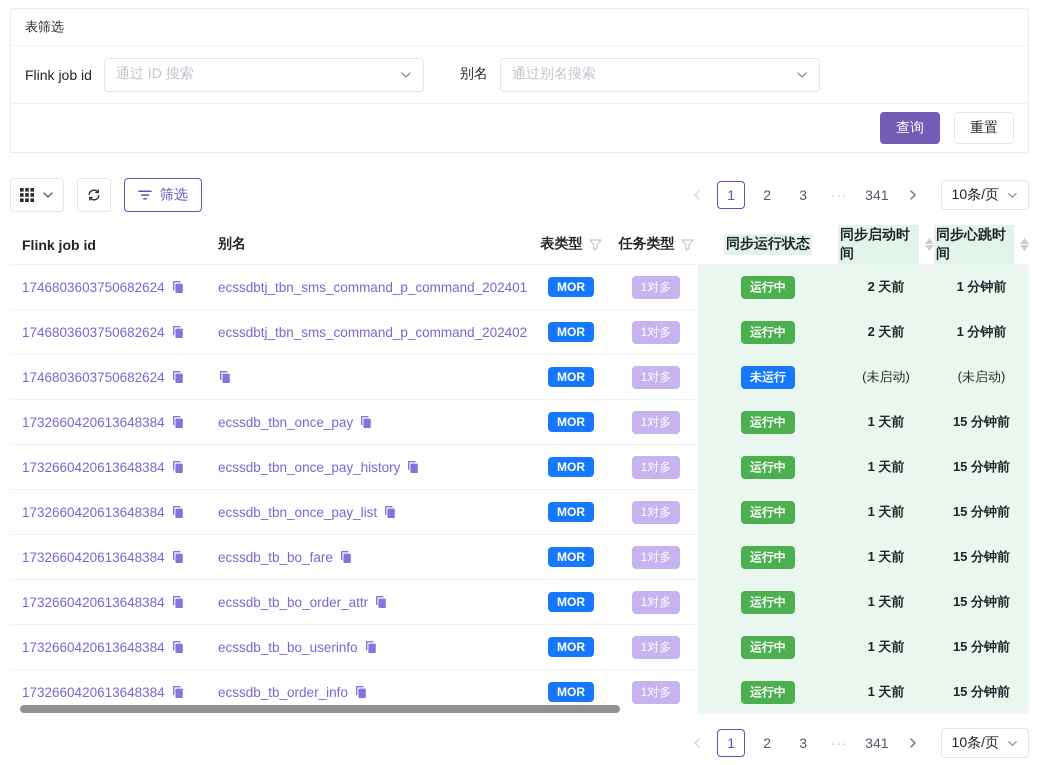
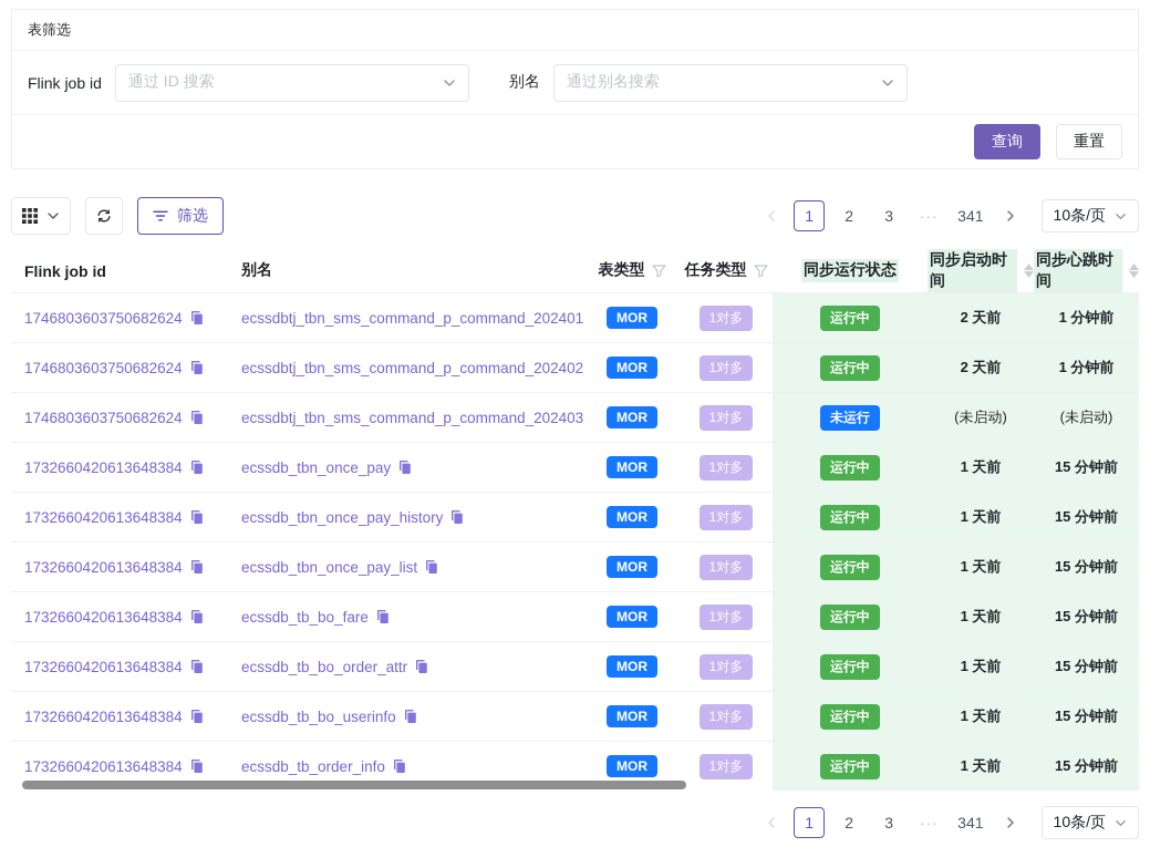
  表筛选
  Flink job id
  通过 ID 搜索
  别名
  通过别名搜索
  查询
  重置
  筛选
  1
  2
  3
  ···
  341
  10条/页
  Flink job id
  别名
  表类型
  任务类型
  同步运行状态
  同步启动时间
  同步心跳时间
  1746803603750682624
  ecssdbtj_tbn_sms_command_p_command_202401
  MOR
  1对多
  运行中
  2 天前
  1 分钟前
  1746803603750682624
  ecssdbtj_tbn_sms_command_p_command_202402
  MOR
  1对多
  运行中
  2 天前
  1 分钟前
  1746803603750682624
+ ecssdbtj_tbn_sms_command_p_command_202403
  MOR
  1对多
  未运行
  (未启动)
  (未启动)
  1732660420613648384
  ecssdb_tbn_once_pay
  MOR
  1对多
  运行中
  1 天前
  15 分钟前
  1732660420613648384
  ecssdb_tbn_once_pay_history
  MOR
  1对多
  运行中
  1 天前
  15 分钟前
  1732660420613648384
  ecssdb_tbn_once_pay_list
  MOR
  1对多
  运行中
  1 天前
  15 分钟前
  1732660420613648384
  ecssdb_tb_bo_fare
  MOR
  1对多
  运行中
  1 天前
  15 分钟前
  1732660420613648384
  ecssdb_tb_bo_order_attr
  MOR
  1对多
  运行中
  1 天前
  15 分钟前
  1732660420613648384
  ecssdb_tb_bo_userinfo
  MOR
  1对多
  运行中
  1 天前
  15 分钟前
  1732660420613648384
  ecssdb_tb_order_info
  MOR
  1对多
  运行中
  1 天前
  15 分钟前
  1
  2
  3
  ···
  341
  10条/页
